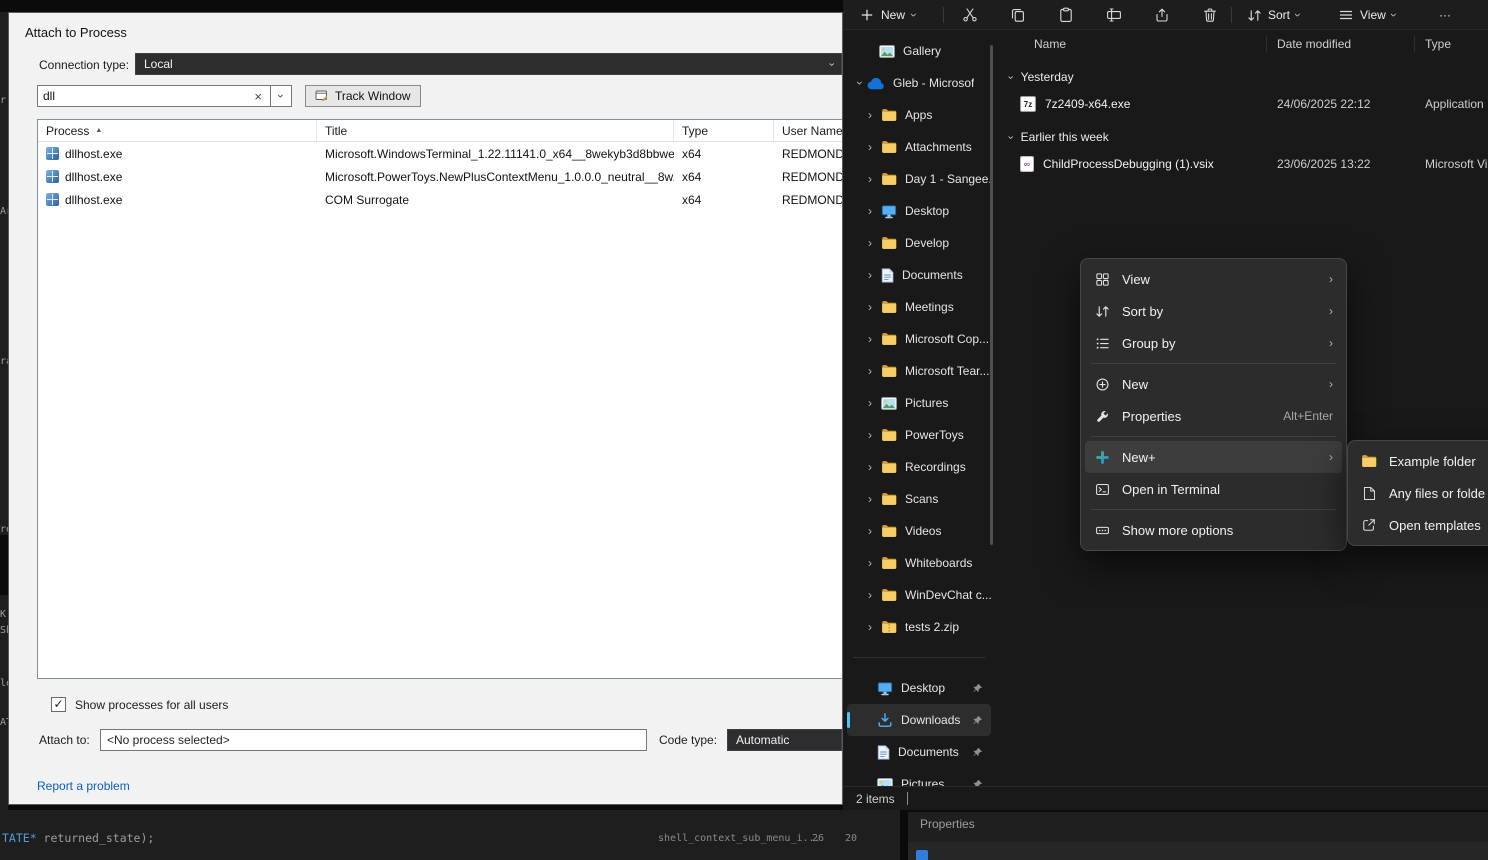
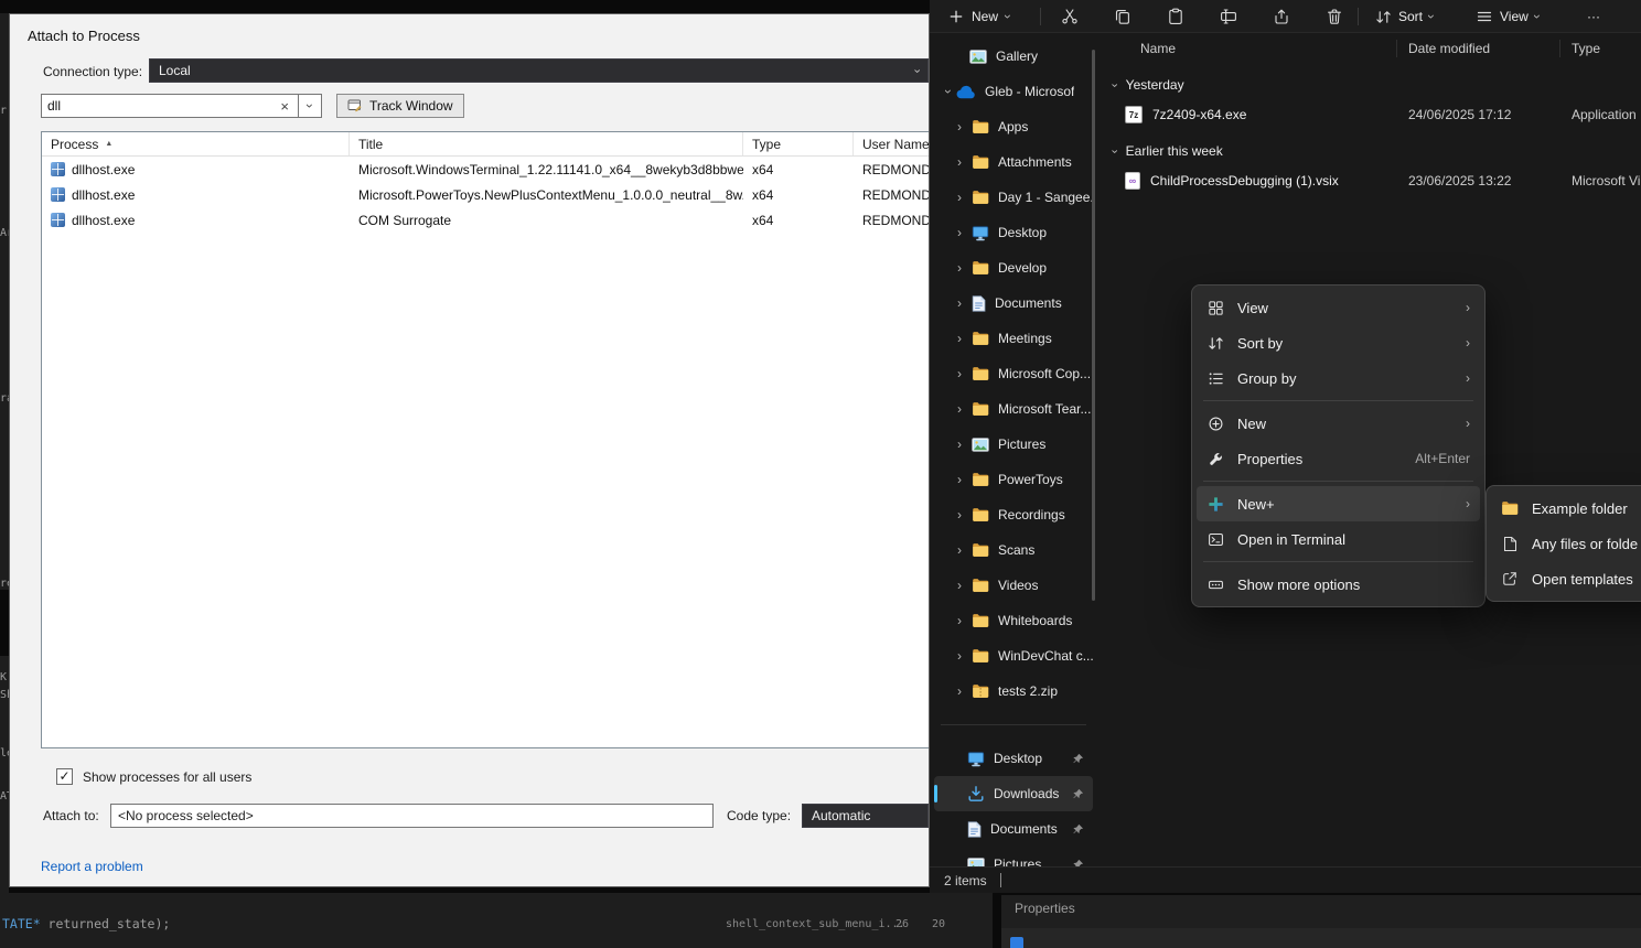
  r
  K
  Attach to Process
  Connection type:
  Local
  dll
  ×
  Track Window
  Process
  Title
  Type
  User Name
  dllhost.exe
  Microsoft.WindowsTerminal_1.22.11141.0_x64__8wekyb3d8bbwe
  x64
  REDMOND
  dllhost.exe
  Microsoft.PowerToys.NewPlusContextMenu_1.0.0.0_neutral__8w
  x64
  REDMOND
  dllhost.exe
  COM Surrogate
  x64
  REDMOND
  ✓
  Show processes for all users
  Attach to:
  <No process selected>
  Code type:
  Automatic
  Report a problem
  New
  Sort
  View
  ···
  Gallery
  Gleb - Microsof
  ›
  Apps
  ›
  Attachments
  ›
  Day 1 - Sangee
  ›
  Desktop
  ›
  Develop
  ›
  Documents
  ›
  Meetings
  ›
  Microsoft Cop...
  ›
  Microsoft Tear...
  ›
  Pictures
  ›
  PowerToys
  ›
  Recordings
  ›
  Scans
  ›
  Videos
  ›
  Whiteboards
  ›
  WinDevChat c...
  ›
  tests 2.zip
  Desktop
  Downloads
  Documents
  Pictures
  Name
  Date modified
  Type
  Yesterday
  7z
  7z2409-x64.exe
- 24/06/2025 22:12
+ 24/06/2025 17:12
  Application
  Earlier this week
  ∞
  ChildProcessDebugging (1).vsix
  23/06/2025 13:22
  Microsoft Vi
  2 items
  Properties
  TATE* returned_state);
  shell_context_sub_menu_i...
  26
  20
  View
  ›
  Sort by
  ›
  Group by
  ›
  New
  ›
  Properties
  Alt+Enter
  New+
  ›
  Open in Terminal
  Show more options
  Example folder
  Any files or folde
  Open templates
